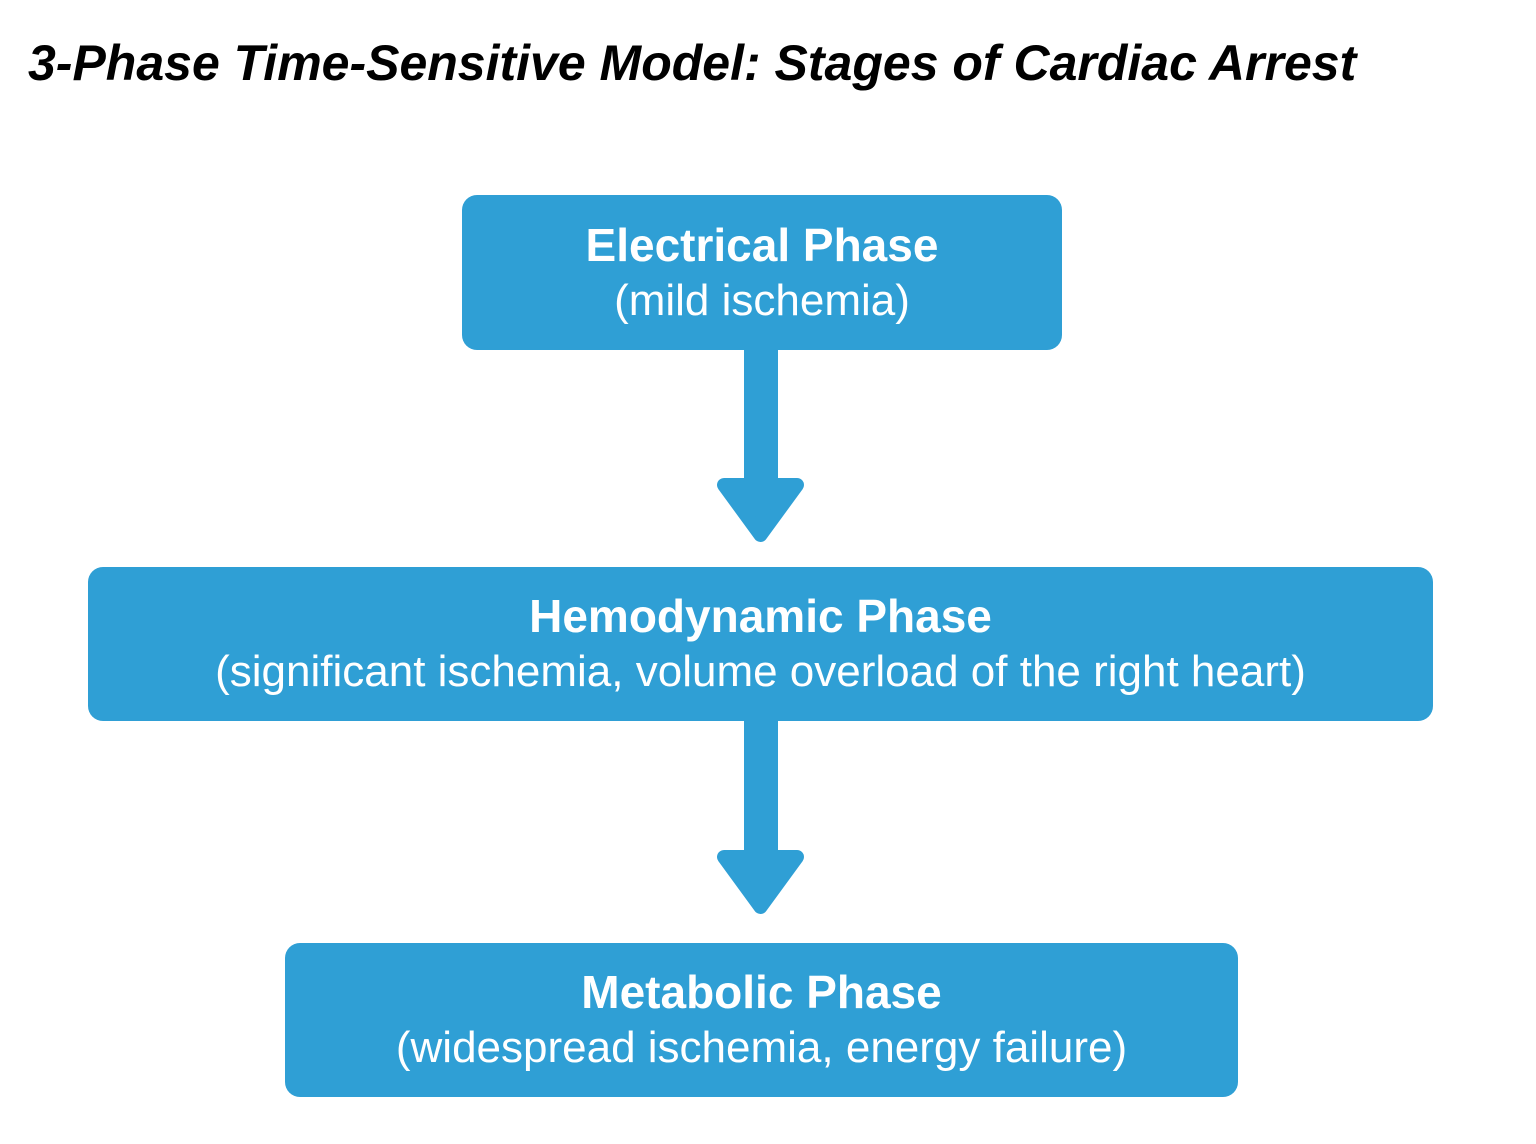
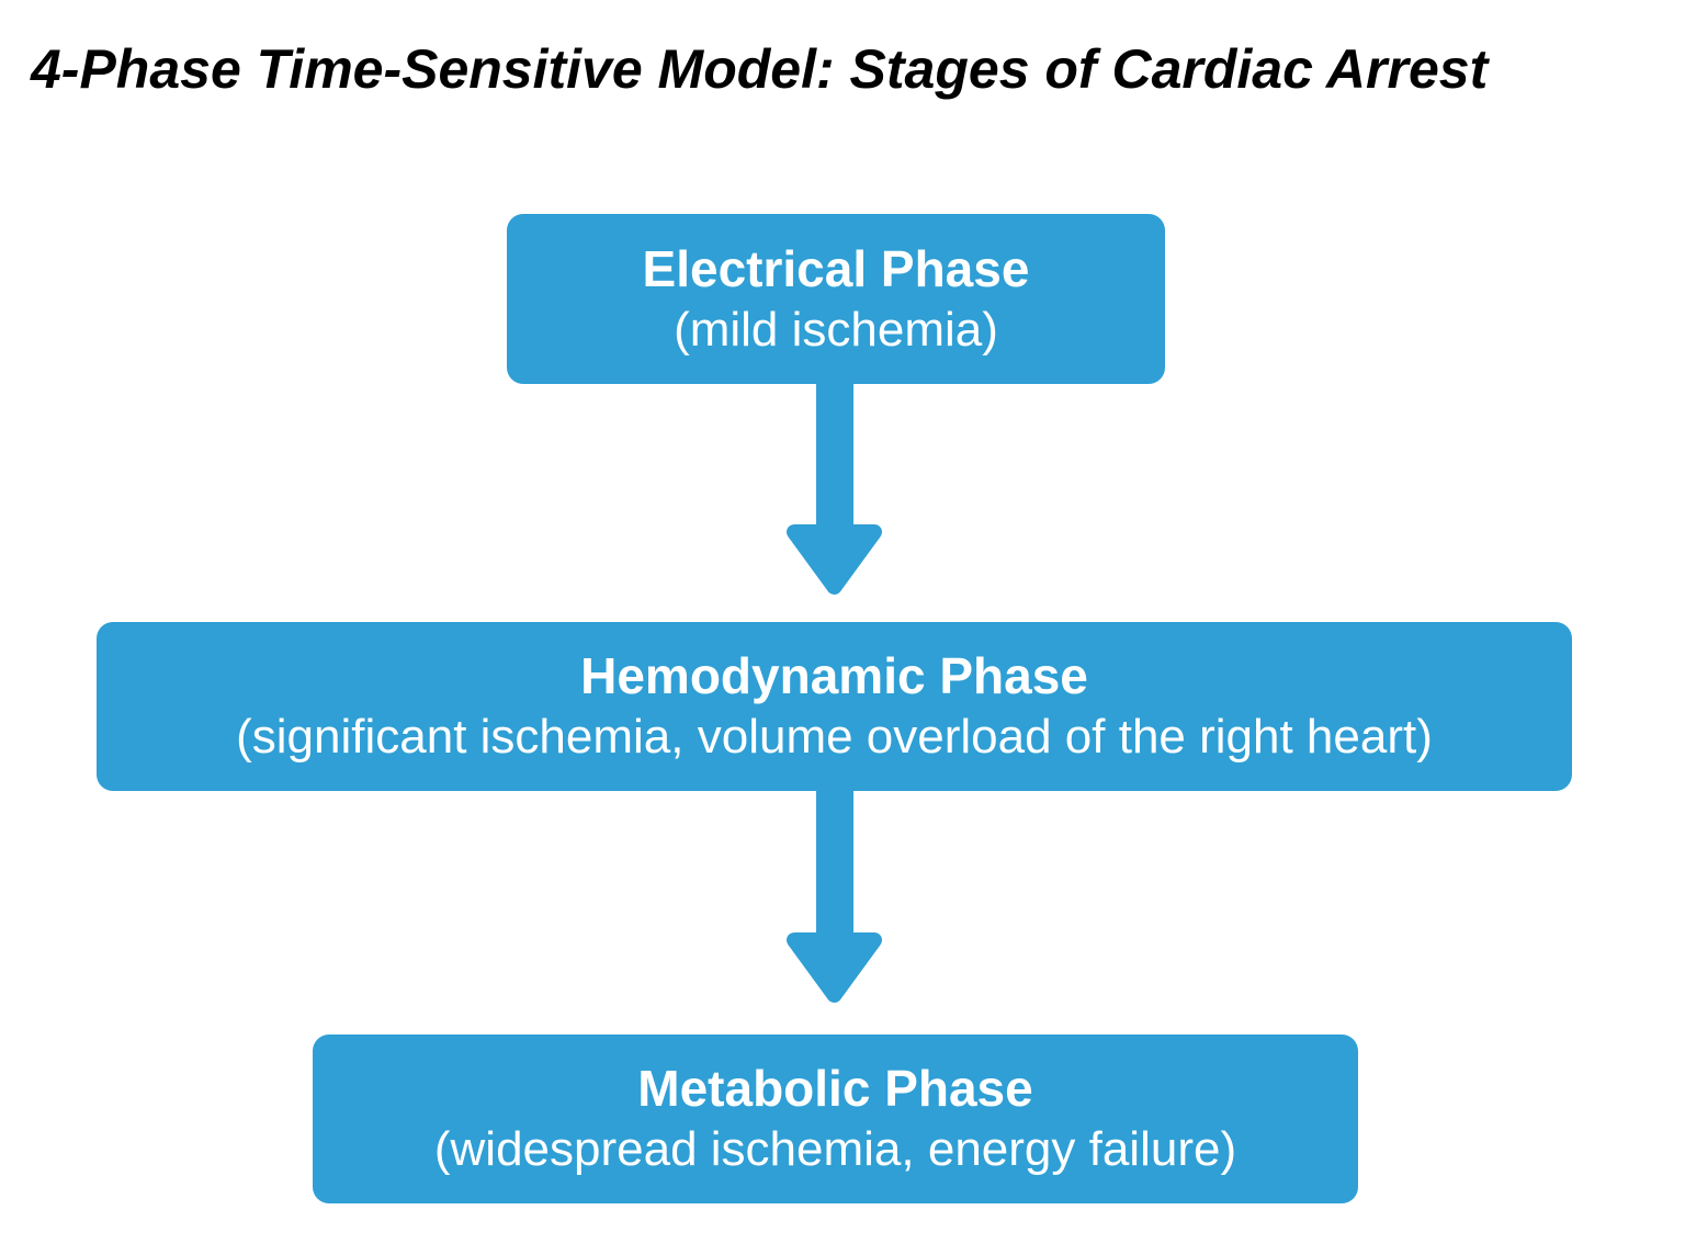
- 3-Phase Time-Sensitive Model: Stages of Cardiac Arrest
+ 4-Phase Time-Sensitive Model: Stages of Cardiac Arrest
  Electrical Phase
  (mild ischemia)
  Hemodynamic Phase
  (significant ischemia, volume overload of the right heart)
  Metabolic Phase
  (widespread ischemia, energy failure)
